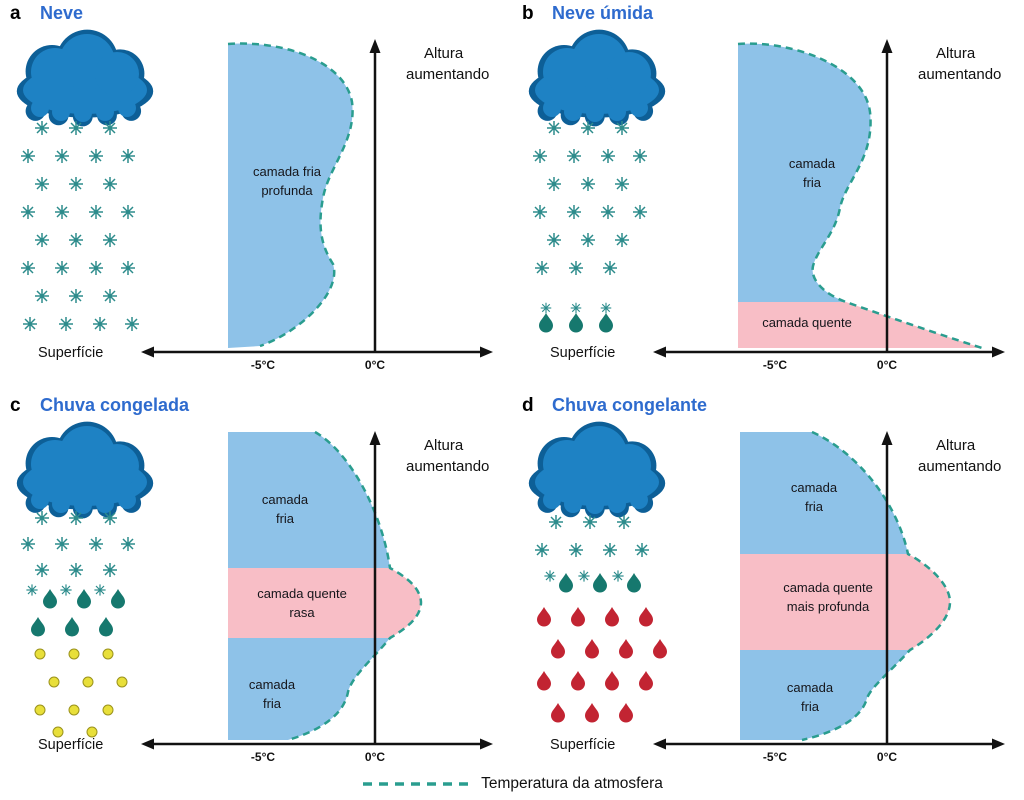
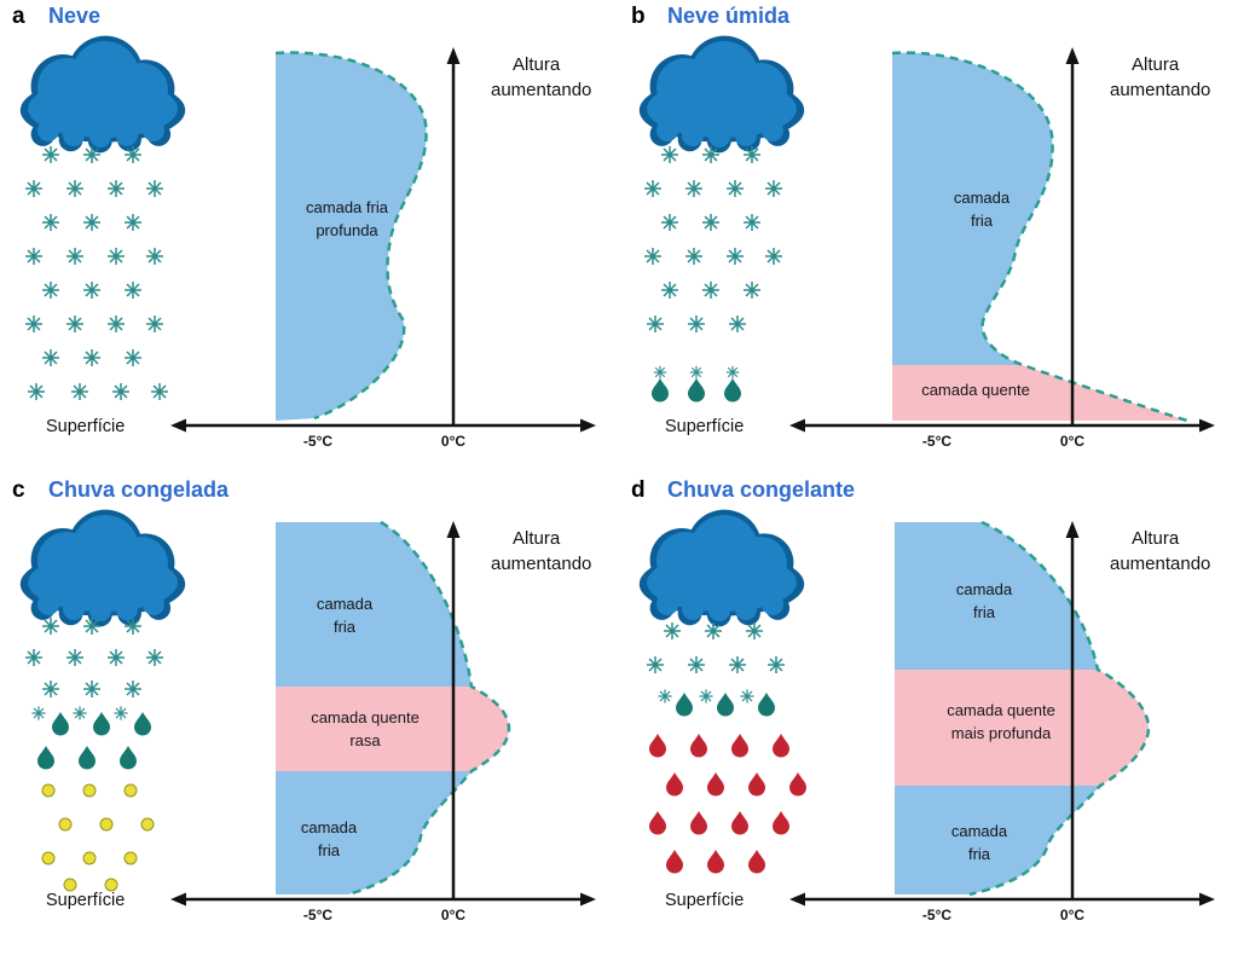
  a
  Neve
  -5°C
  0°C
  Altura
  aumentando
  Superfície
  camada fria
  profunda
  b
  Neve úmida
  -5°C
  0°C
  Altura
  aumentando
  Superfície
  camada
  fria
  camada quente
  c
  Chuva congelada
  -5°C
  0°C
  Altura
  aumentando
  Superfície
  camada
  fria
  camada quente
  rasa
  camada
  fria
  d
  Chuva congelante
  -5°C
  0°C
  Altura
  aumentando
  Superfície
  camada
  fria
  camada quente
  mais profunda
  camada
  fria
- Temperatura da atmosfera
